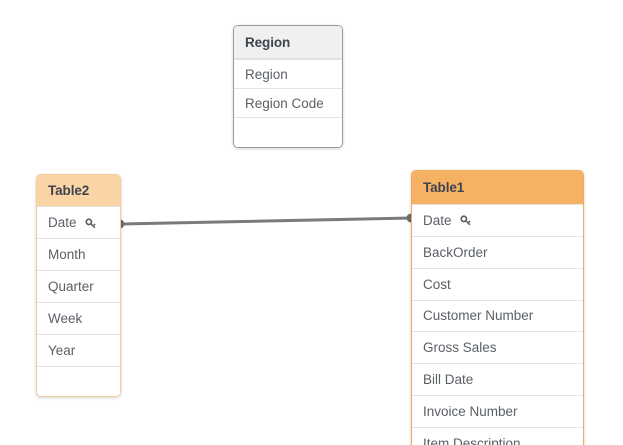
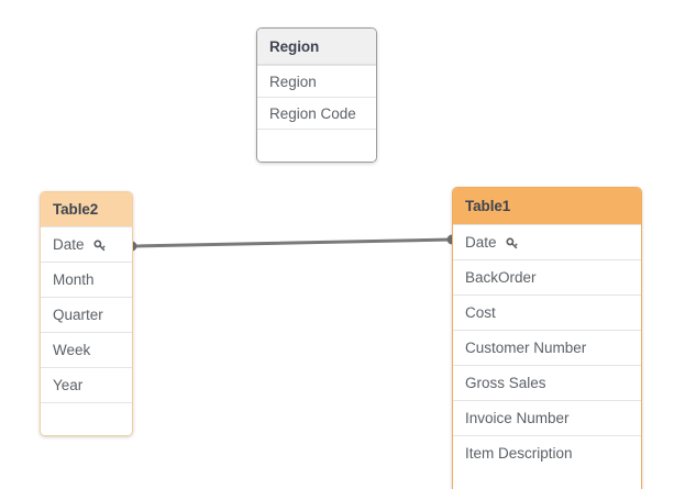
  Region
  Region
  Region Code
  Table2
  Date
  Month
  Quarter
  Week
  Year
  Table1
  Date
  BackOrder
  Cost
  Customer Number
  Gross Sales
- Bill Date
  Invoice Number
  Item Description
